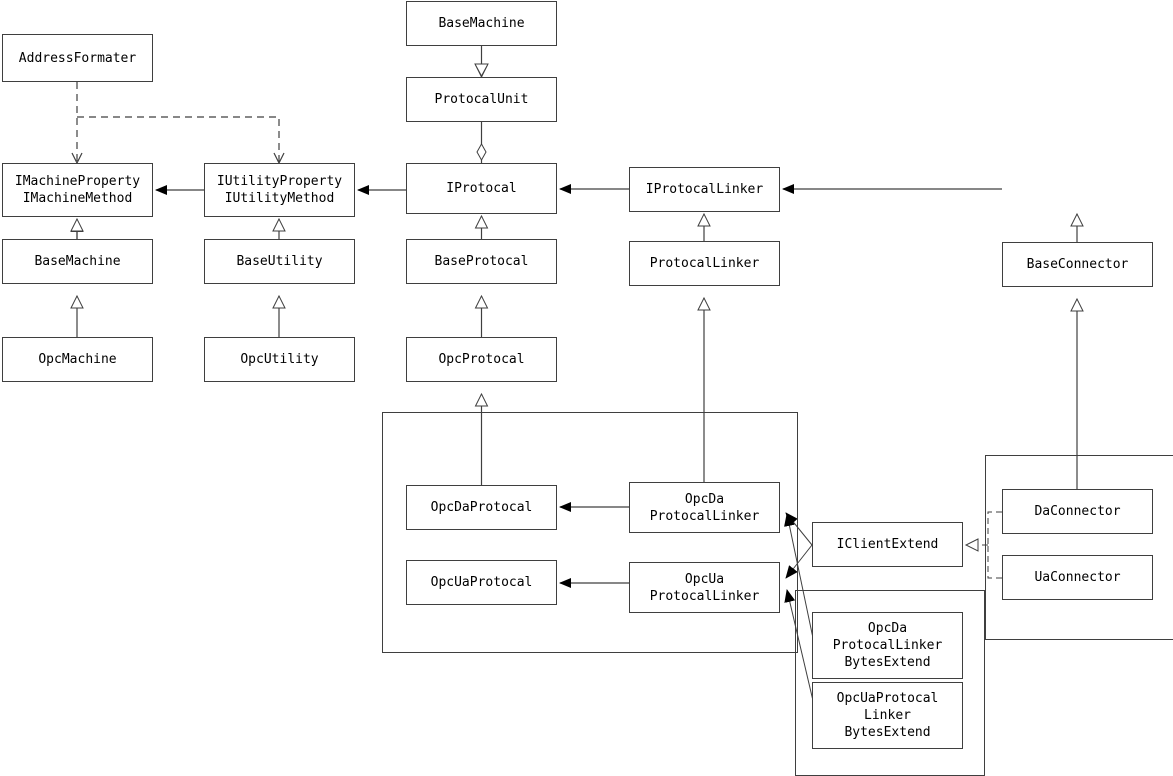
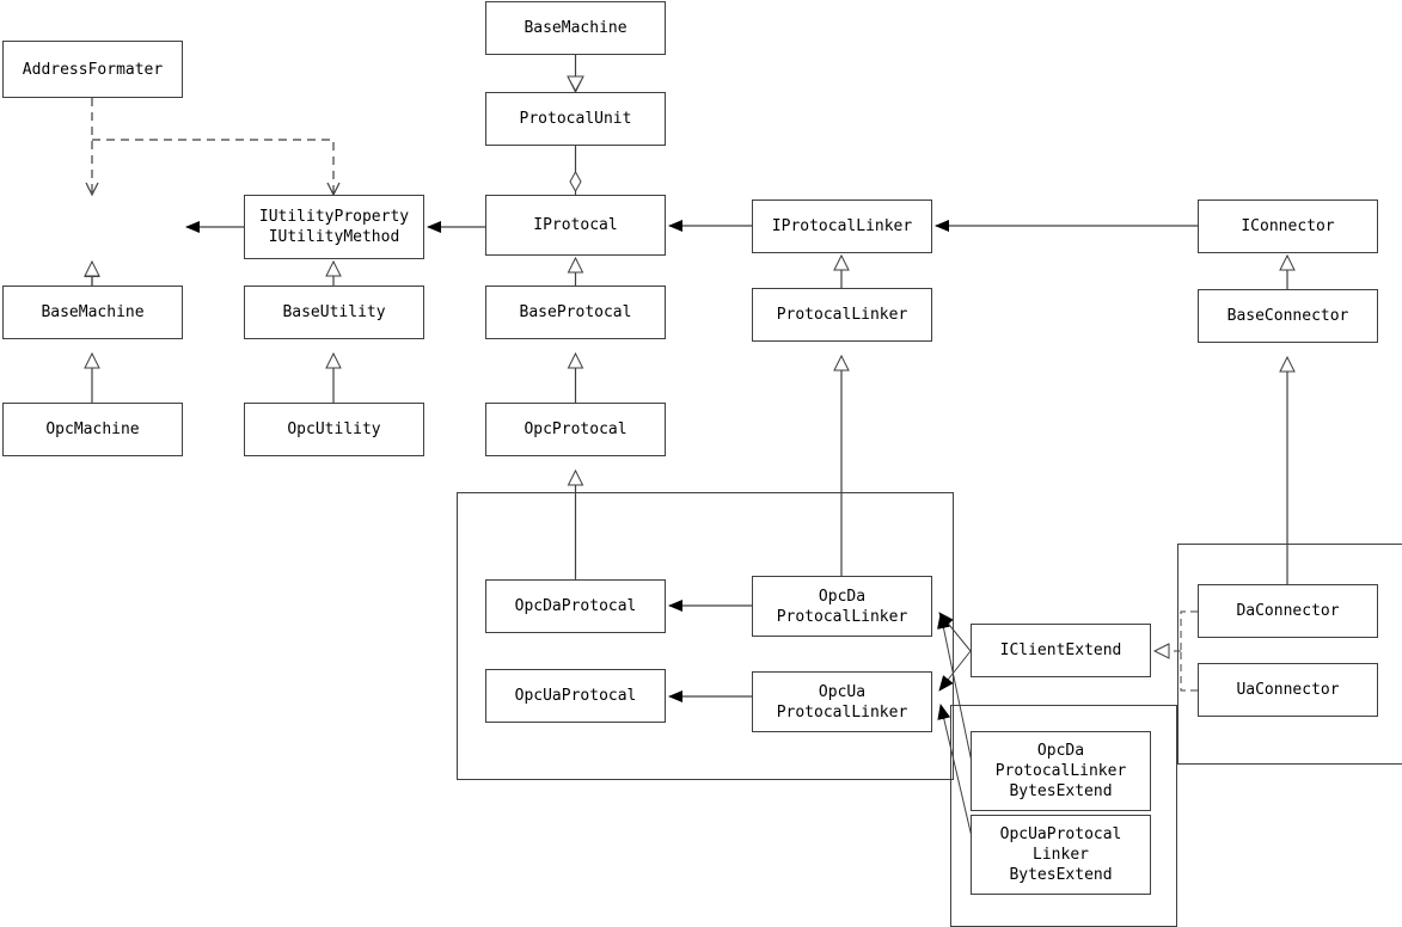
  AddressFormater
  BaseMachine
  ProtocalUnit
- IMachineProperty
- IMachineMethod
  IUtilityProperty
  IUtilityMethod
  IProtocal
  IProtocalLinker
+ IConnector
  BaseMachine
  BaseUtility
  BaseProtocal
  ProtocalLinker
  BaseConnector
  OpcMachine
  OpcUtility
  OpcProtocal
  OpcDaProtocal
  OpcUaProtocal
  OpcDa
  ProtocalLinker
  OpcUa
  ProtocalLinker
  IClientExtend
  DaConnector
  UaConnector
  OpcDa
  ProtocalLinker
  BytesExtend
  OpcUaProtocal
  Linker
  BytesExtend
